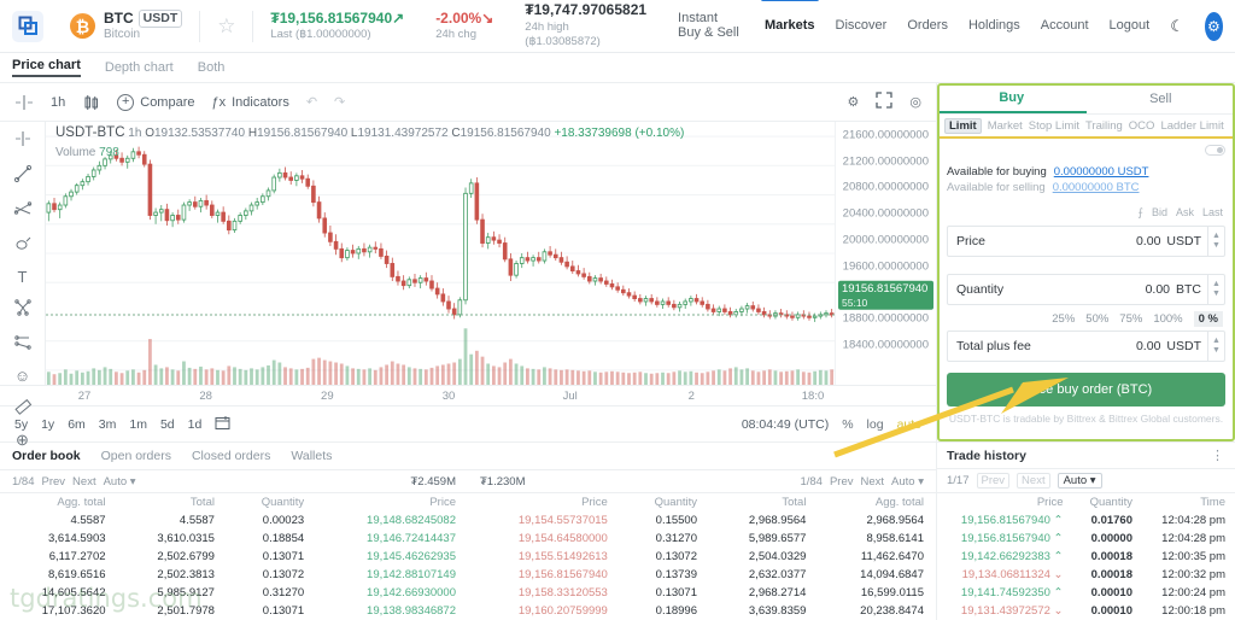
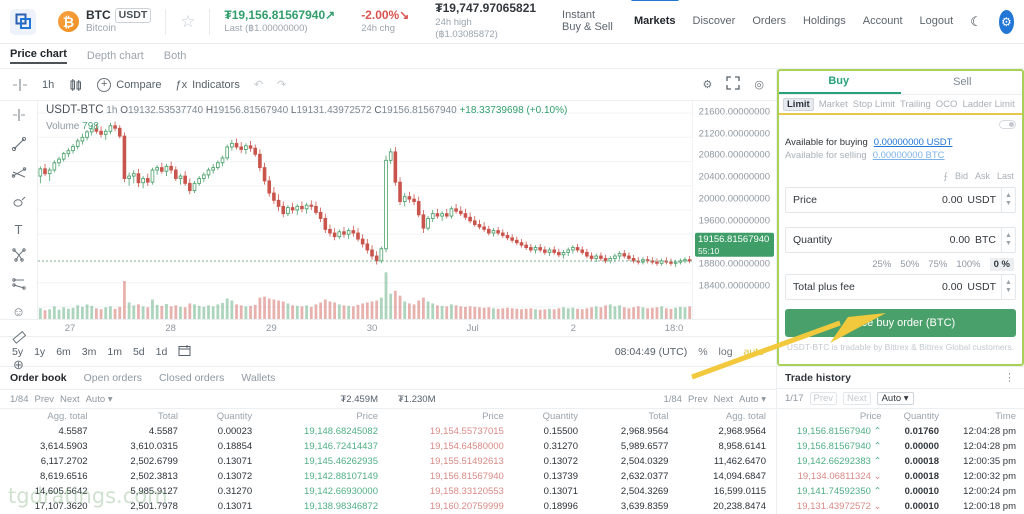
  ₿
  BTC
  USDT
  Bitcoin
  ☆
  ₮19,156.81567940↗
  Last (฿1.00000000)
  -2.00%↘
  24h chg
  ₮19,747.97065821
  24h high (฿1.03085872)
  Instant Buy & Sell
  Markets
  Discover
  Orders
  Holdings
  Account
  Logout
  ☾
  ⚙
  Price chart
  Depth chart
  Both
  1h
  +
  Compare
  ƒx
  Indicators
  ↶
  ↷
  ⚙
  ◎
  T
  ☺
  ⊕
  USDT-BTC 1h O19132.53537740 H19156.81567940 L19131.43972572 C19156.81567940 +18.33739698 (+0.10%)
  Volume 798
  21600.00000000
  21200.00000000
  20800.00000000
  20400.00000000
  20000.00000000
  19600.00000000
  18800.00000000
  18400.00000000
  19156.81567940
  55:10
  27
  28
  29
  30
  Jul
  2
  18:0
  5y
  1y
  6m
  3m
  1m
  5d
  1d
  08:04:49 (UTC)
  %
  log
  Order book
  Open orders
  Closed orders
  Wallets
  1/84
  Prev
  Next
  Auto ▾
  ₮2.459M
  ₮1.230M
  1/84
  Prev
  Next
  Auto ▾
  Agg. total	Total	Quantity	Price
  4.5587	4.5587	0.00023	19,148.68245082
  3,614.5903	3,610.0315	0.18854	19,146.72414437
  6,117.2702	2,502.6799	0.13071	19,145.46262935
  8,619.6516	2,502.3813	0.13072	19,142.88107149
  14,605.5642	5,985.9127	0.31270	19,142.66930000
  17,107.3620	2,501.7978	0.13071	19,138.98346872
  Price	Quantity	Total	Agg. total
  19,154.55737015	0.15500	2,968.9564	2,968.9564
  19,154.64580000	0.31270	5,989.6577	8,958.6141
  19,155.51492613	0.13072	2,504.0329	11,462.6470
  19,156.81567940	0.13739	2,632.0377	14,094.6847
- 19,158.33120553	0.13071	2,968.2714	16,599.0115
+ 19,158.33120553	0.13071	2,504.3269	16,599.0115
  19,160.20759999	0.18996	3,639.8359	20,238.8474
  Buy
  Sell
  Limit
  Market
  Stop Limit
  Trailing
  OCO
  Ladder Limit
  Available for buying
  0.00000000 USDT
  Available for selling
  0.00000000 BTC
  ⨍
  Bid
  Ask
  Last
  Price
  0.00
  USDT
  Quantity
  0.00
  BTC
  25%
  50%
  75%
  100%
  0 %
  Total plus fee
  0.00
  USDT
  e buy order (BTC)
  USDT-BTC is tradable by Bittrex & Bittrex Global customers.
  Trade history
  ⋮
  1/17
  Prev
  Next
  Auto ▾
  Price	Quantity	Time
  19,156.81567940 ⌃	0.01760	12:04:28 pm
  19,156.81567940 ⌃	0.00000	12:04:28 pm
  19,142.66292383 ⌃	0.00018	12:00:35 pm
  19,134.06811324 ⌄	0.00018	12:00:32 pm
  19,141.74592350 ⌃	0.00010	12:00:24 pm
  19,131.43972572 ⌄	0.00010	12:00:18 pm
  tgdratings.com
